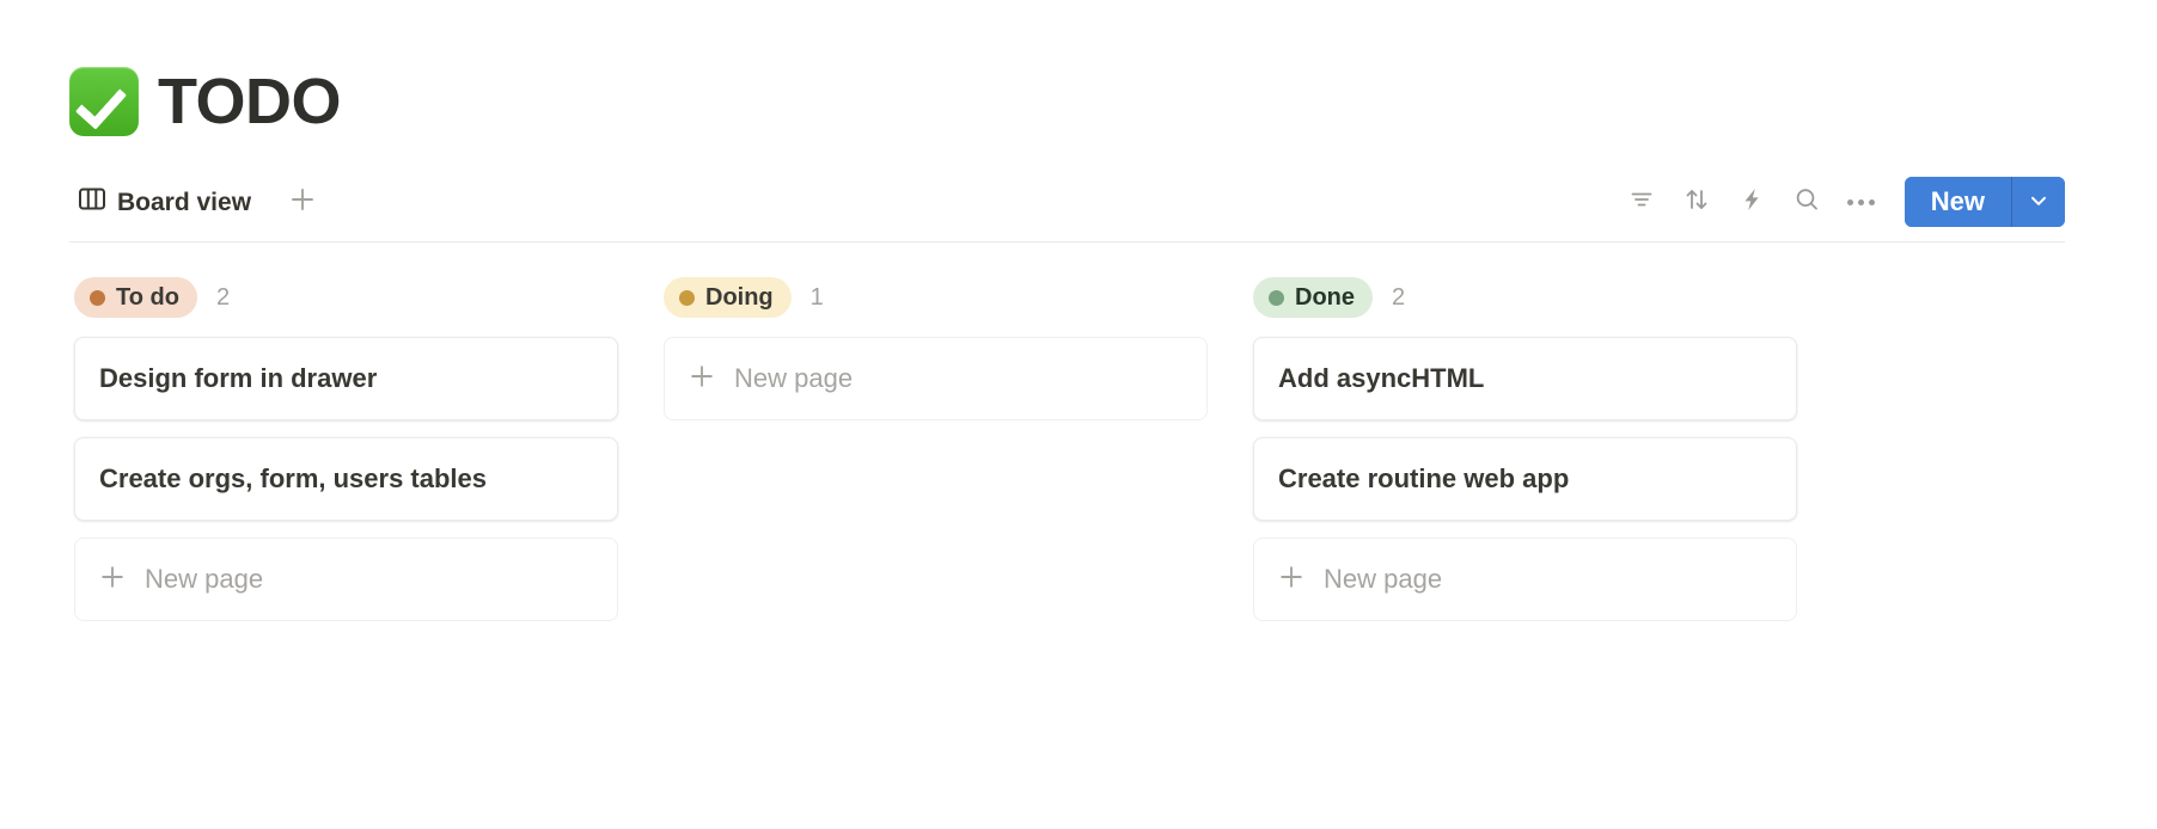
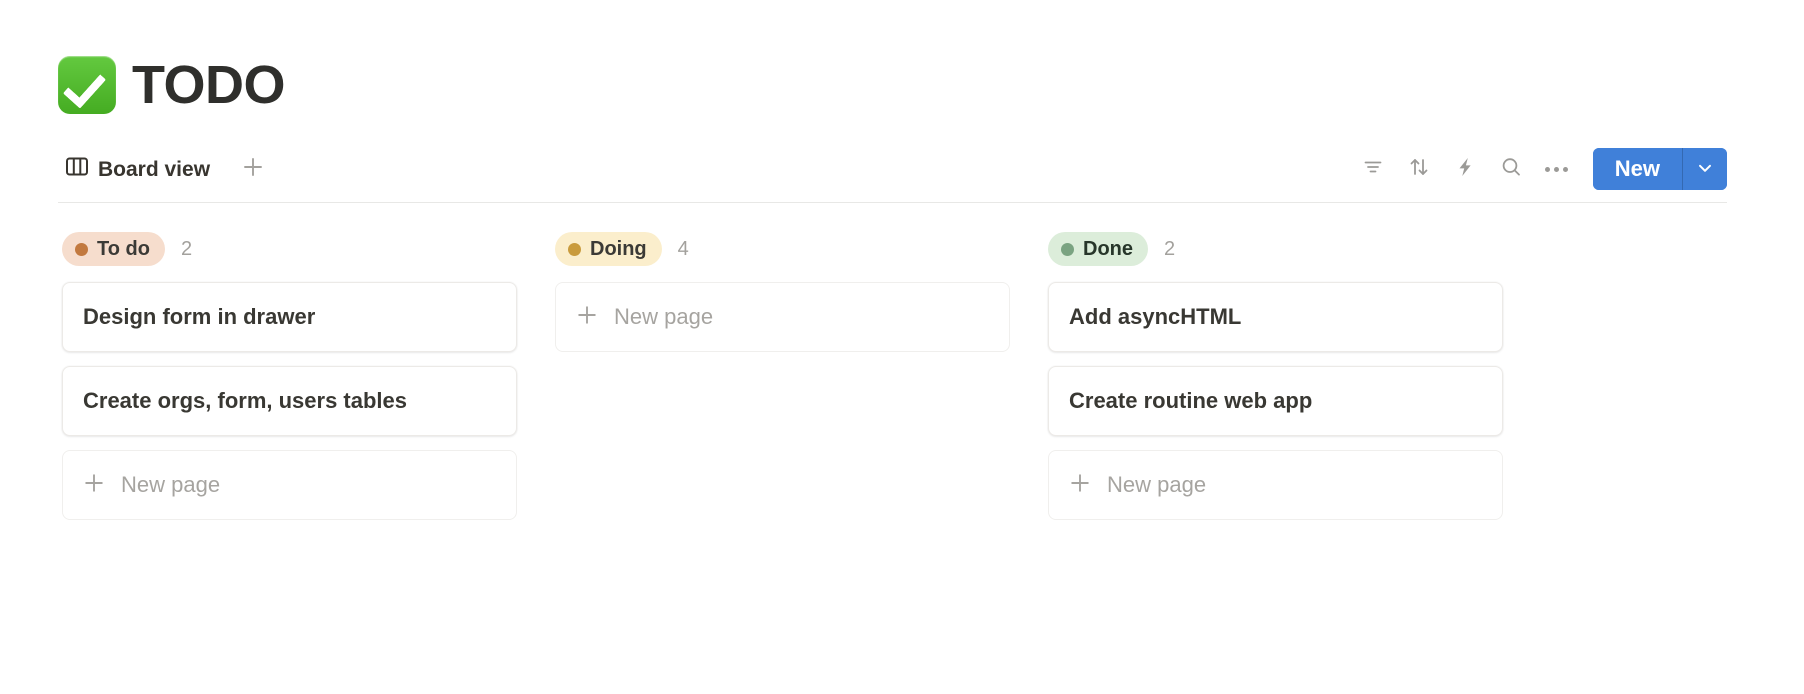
  TODO
  Board view
  New
  To do
  2
  Design form in drawer
  Create orgs, form, users tables
  New page
  Doing
- 1
+ 4
  New page
  Done
  2
  Add asyncHTML
  Create routine web app
  New page
